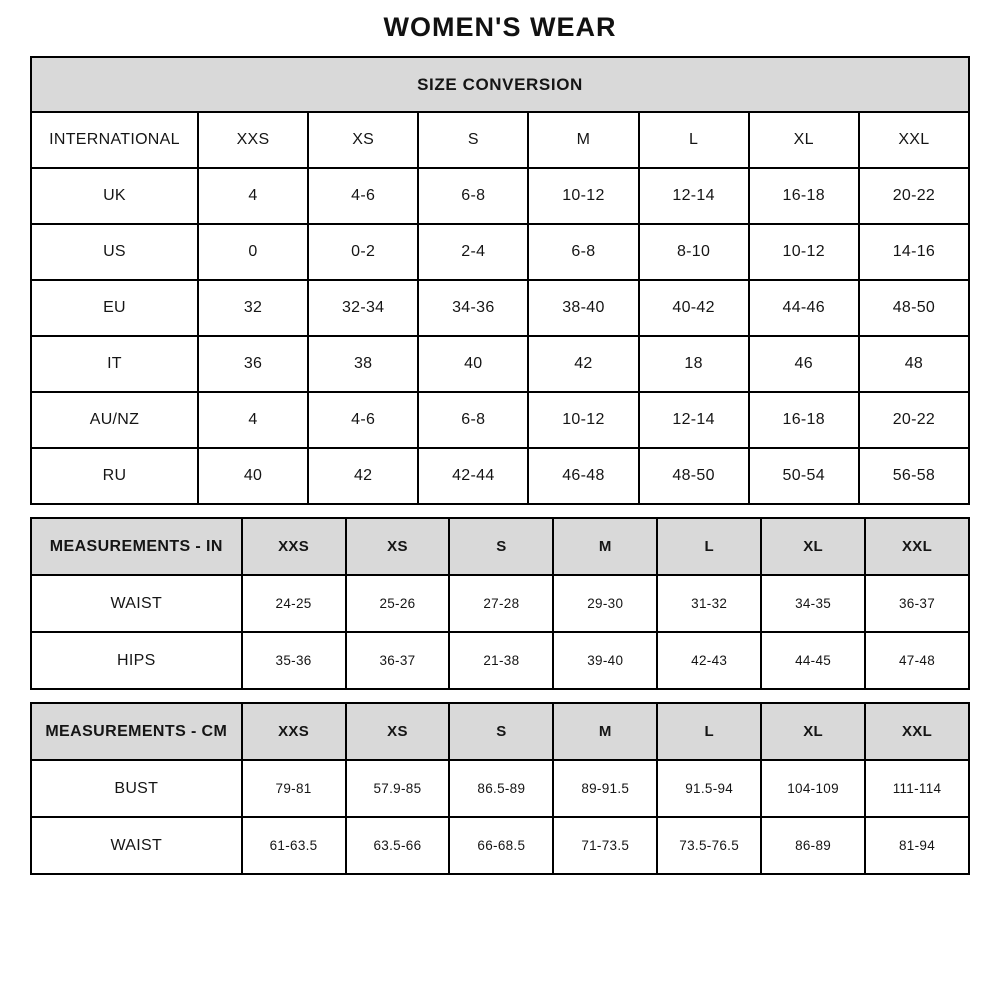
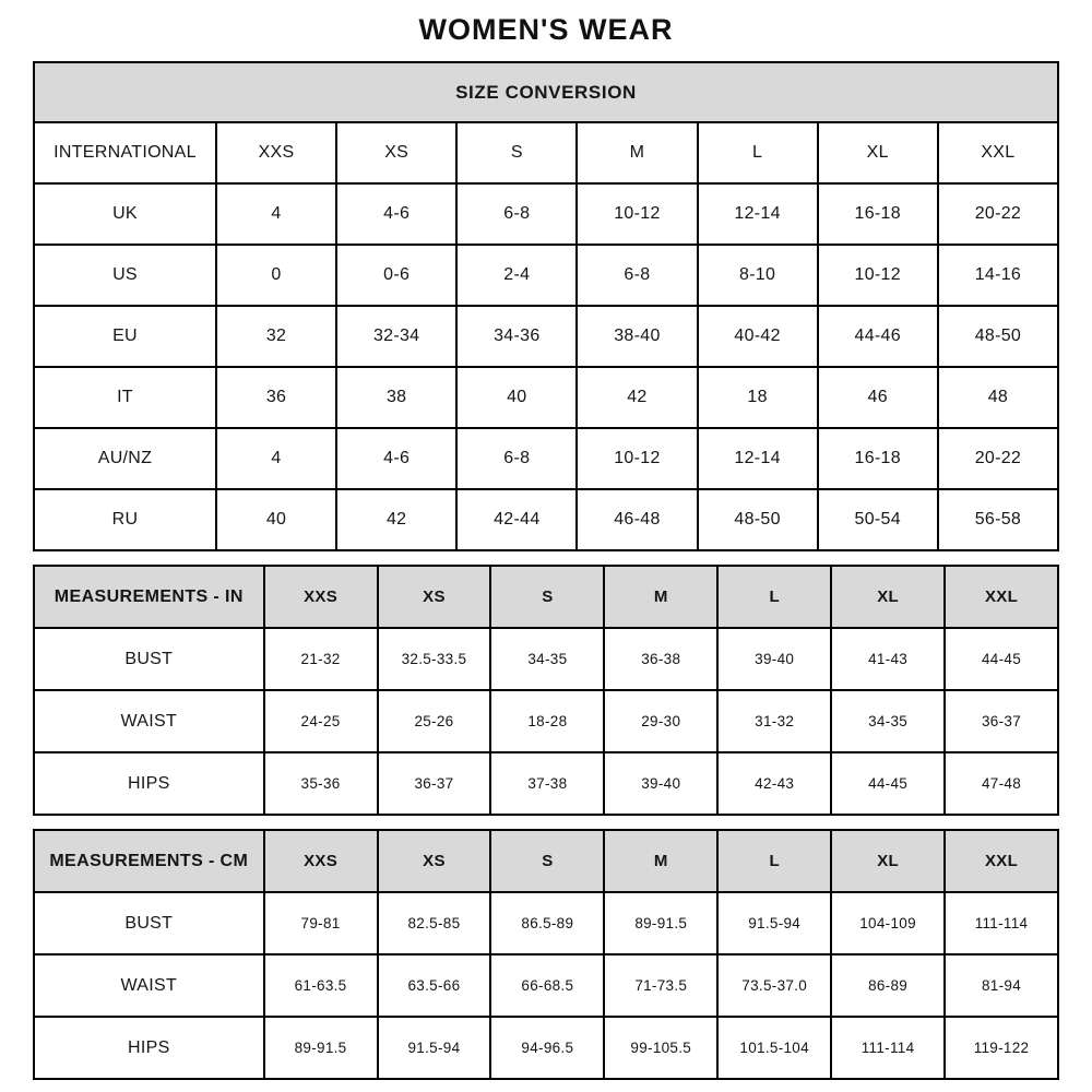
  WOMEN'S WEAR
  SIZE CONVERSION
  INTERNATIONAL	XXS	XS	S	M	L	XL	XXL
  UK	4	4-6	6-8	10-12	12-14	16-18	20-22
- US	0	0-2	2-4	6-8	8-10	10-12	14-16
+ US	0	0-6	2-4	6-8	8-10	10-12	14-16
  EU	32	32-34	34-36	38-40	40-42	44-46	48-50
  IT	36	38	40	42	18	46	48
  AU/NZ	4	4-6	6-8	10-12	12-14	16-18	20-22
  RU	40	42	42-44	46-48	48-50	50-54	56-58
  MEASUREMENTS - IN	XXS	XS	S	M	L	XL	XXL
+ BUST	21-32	32.5-33.5	34-35	36-38	39-40	41-43	44-45
- WAIST	24-25	25-26	27-28	29-30	31-32	34-35	36-37
+ WAIST	24-25	25-26	18-28	29-30	31-32	34-35	36-37
- HIPS	35-36	36-37	21-38	39-40	42-43	44-45	47-48
+ HIPS	35-36	36-37	37-38	39-40	42-43	44-45	47-48
  MEASUREMENTS - CM	XXS	XS	S	M	L	XL	XXL
- BUST	79-81	57.9-85	86.5-89	89-91.5	91.5-94	104-109	111-114
+ BUST	79-81	82.5-85	86.5-89	89-91.5	91.5-94	104-109	111-114
- WAIST	61-63.5	63.5-66	66-68.5	71-73.5	73.5-76.5	86-89	81-94
+ WAIST	61-63.5	63.5-66	66-68.5	71-73.5	73.5-37.0	86-89	81-94
+ HIPS	89-91.5	91.5-94	94-96.5	99-105.5	101.5-104	111-114	119-122
